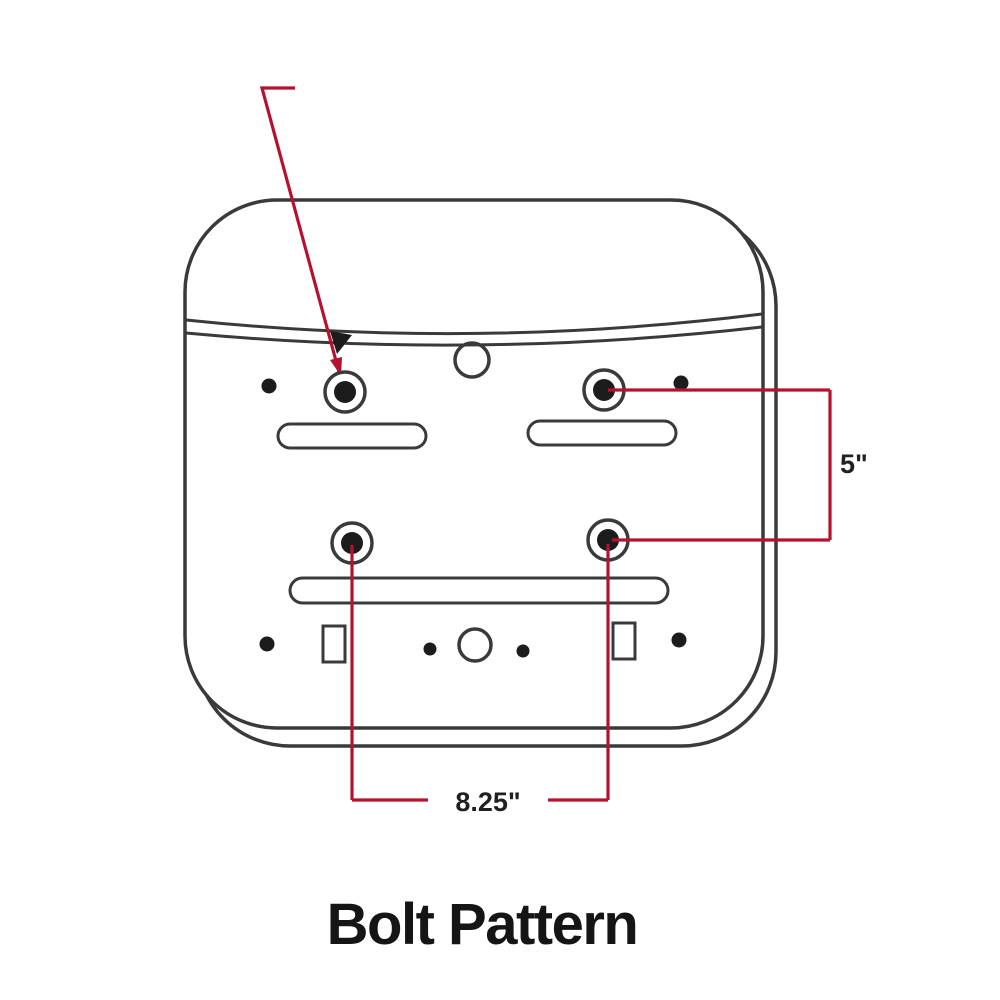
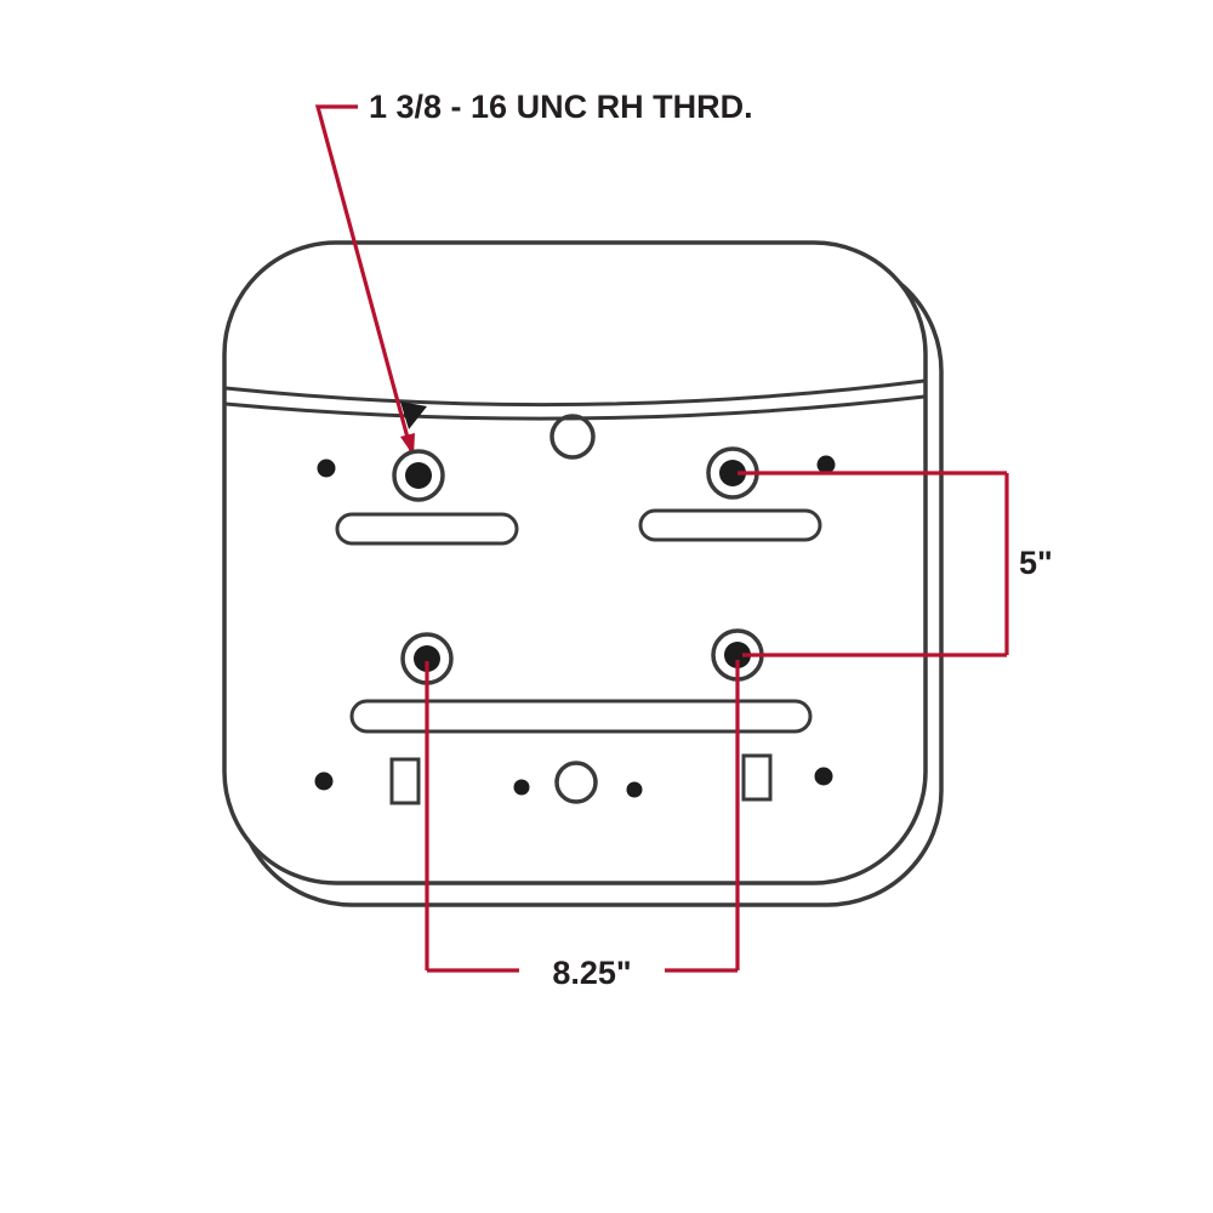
+ 1 3/8 - 16 UNC RH THRD.
  5"
  8.25"
- Bolt Pattern
